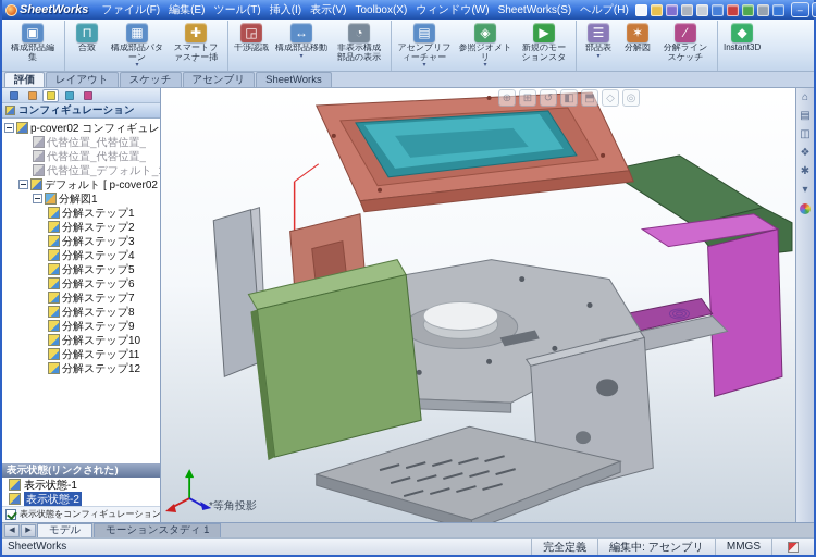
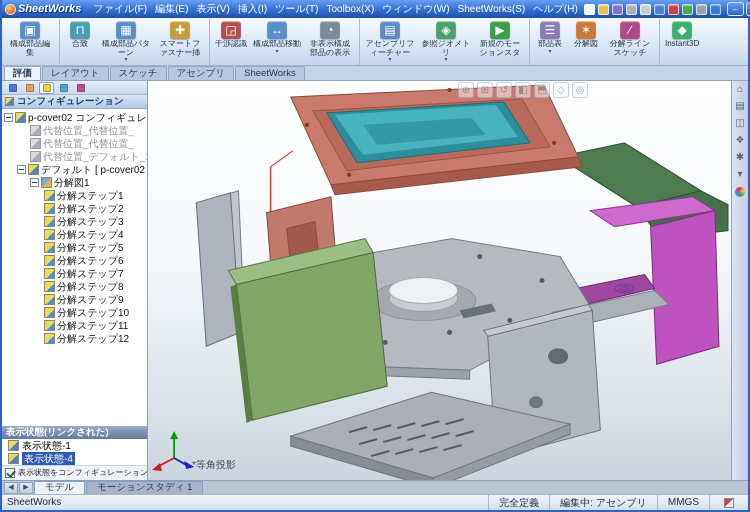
  SheetWorks
  ファイル(F)
  編集(E)
- ツール(T)
+ 表示(V)
  挿入(I)
- 表示(V)
+ ツール(T)
  Toolbox(X)
  ウィンドウ(W)
  SheetWorks(S)
  ヘルプ(H)
  –
  ▣
  構成部品編集
  ⊓
  合致
  ▦
  構成部品パターン
  ✚
  スマートファスナー挿
  ◲
  干渉認識
  ↔
  構成部品移動
  ◔
  非表示構成部品の表示
  ▤
  アセンブリフィーチャー
  ◈
  参照ジオメトリ
  ▶
  新規のモーションスタ
  ☰
  部品表
  ✶
  分解図
  ∕
  分解ラインスケッチ
  ◆
  Instant3D
  評価
  レイアウト
  スケッチ
  アセンブリ
  SheetWorks
  コンフィギュレーション
  代替位置_代替位置_
  代替位置_代替位置_
  デフォルト [ p-cover02
  分解図1
  分解ステップ1
  分解ステップ2
  分解ステップ3
  分解ステップ4
  分解ステップ5
  分解ステップ6
  分解ステップ7
  分解ステップ8
  分解ステップ9
  分解ステップ10
  分解ステップ11
  分解ステップ12
  表示状態(リンクされた)
  表示状態-1
- 表示状態-2
+ 表示状態-4
  表示状態をコンフィギュレーション
  ⊕
  ⊞
  ↺
  ◧
  ⬒
  ◇
  ◎
  *等角投影
  ⌂
  ▤
  ◫
  ❖
  ✱
  ▾
  モデル
  モーションスタディ 1
  SheetWorks
  完全定義
  編集中: アセンブリ
  MMGS
